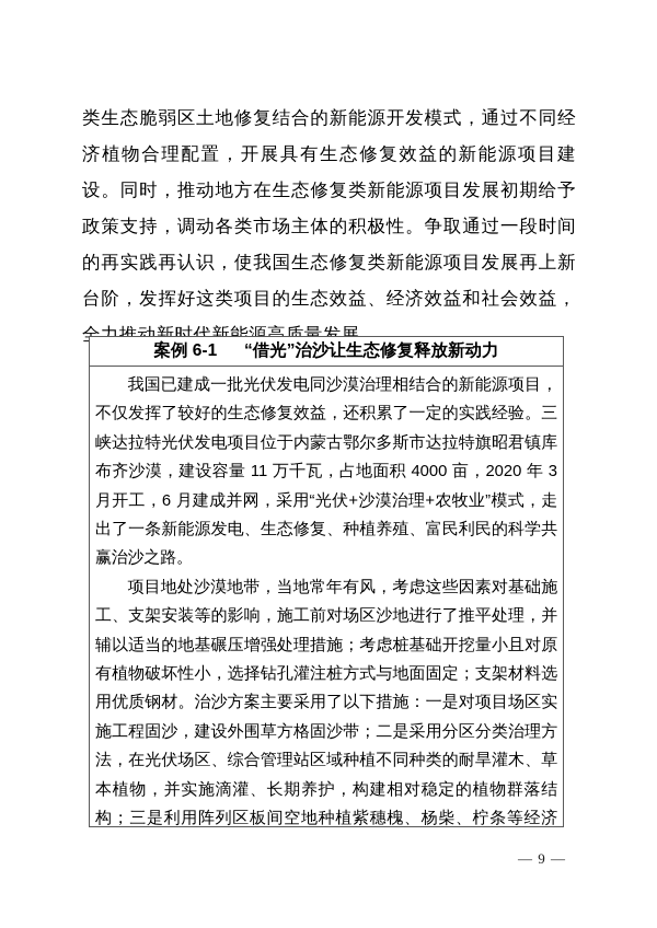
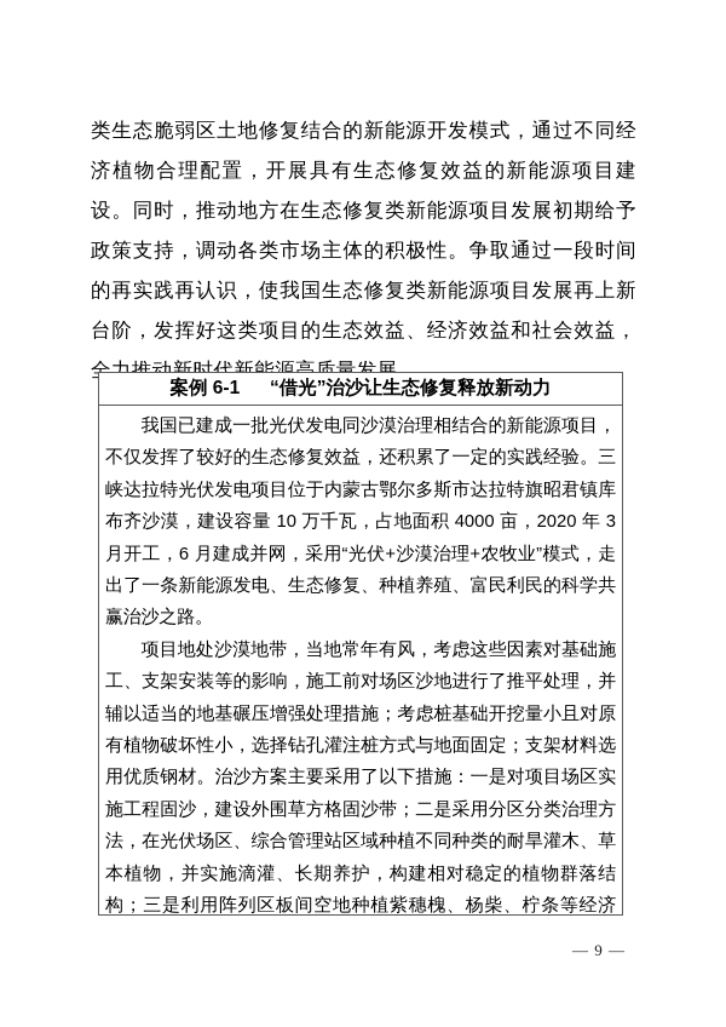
  类生态脆弱区土地修复结合的新能源开发模式，通过不同经济植物合理配置，开展具有生态修复效益的新能源项目建设。同时，推动地方在生态修复类新能源项目发展初期给予政策支持，调动各类市场主体的积极性。争取通过一段时间的再实践再认识，使我国生态修复类新能源项目发展再上新台阶，发挥好这类项目的生态效益、经济效益和社会效益，全力推动新时代新能源高质量发展。
  案例 6-1 “借光”治沙让生态修复释放新动力
- 我国已建成一批光伏发电同沙漠治理相结合的新能源项目，不仅发挥了较好的生态修复效益，还积累了一定的实践经验。三峡达拉特光伏发电项目位于内蒙古鄂尔多斯市达拉特旗昭君镇库布齐沙漠，建设容量 11 万千瓦，占地面积 4000 亩，2020 年 3 月开工，6 月建成并网，采用“光伏+沙漠治理+农牧业”模式，走出了一条新能源发电、生态修复、种植养殖、富民利民的科学共赢治沙之路。
+ 我国已建成一批光伏发电同沙漠治理相结合的新能源项目，不仅发挥了较好的生态修复效益，还积累了一定的实践经验。三峡达拉特光伏发电项目位于内蒙古鄂尔多斯市达拉特旗昭君镇库布齐沙漠，建设容量 10 万千瓦，占地面积 4000 亩，2020 年 3 月开工，6 月建成并网，采用“光伏+沙漠治理+农牧业”模式，走出了一条新能源发电、生态修复、种植养殖、富民利民的科学共赢治沙之路。
  项目地处沙漠地带，当地常年有风，考虑这些因素对基础施工、支架安装等的影响，施工前对场区沙地进行了推平处理，并辅以适当的地基碾压增强处理措施；考虑桩基础开挖量小且对原有植物破坏性小，选择钻孔灌注桩方式与地面固定；支架材料选用优质钢材。治沙方案主要采用了以下措施：一是对项目场区实施工程固沙，建设外围草方格固沙带；二是采用分区分类治理方法，在光伏场区、综合管理站区域种植不同种类的耐旱灌木、草本植物，并实施滴灌、长期养护，构建相对稳定的植物群落结构；三是利用阵列区板间空地种植紫穗槐、杨柴、柠条等经济
  — 9 —
